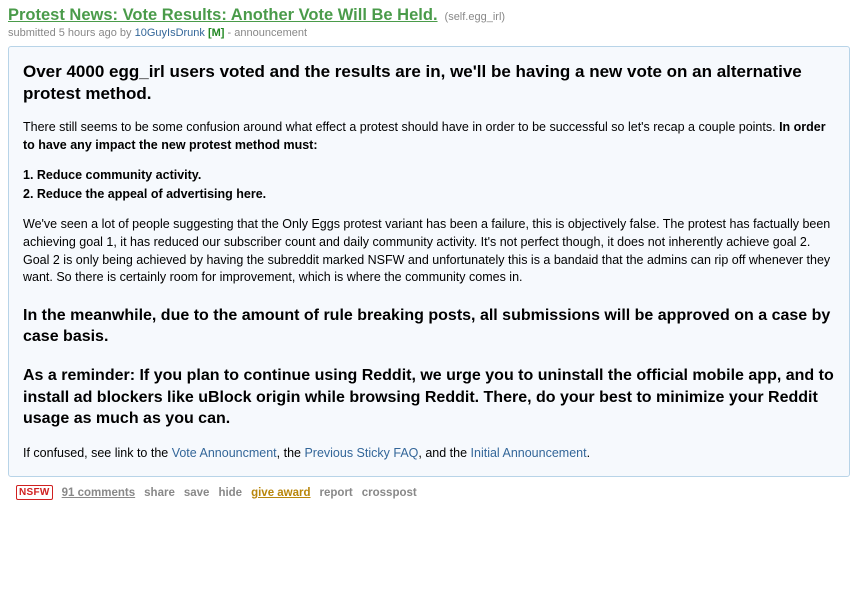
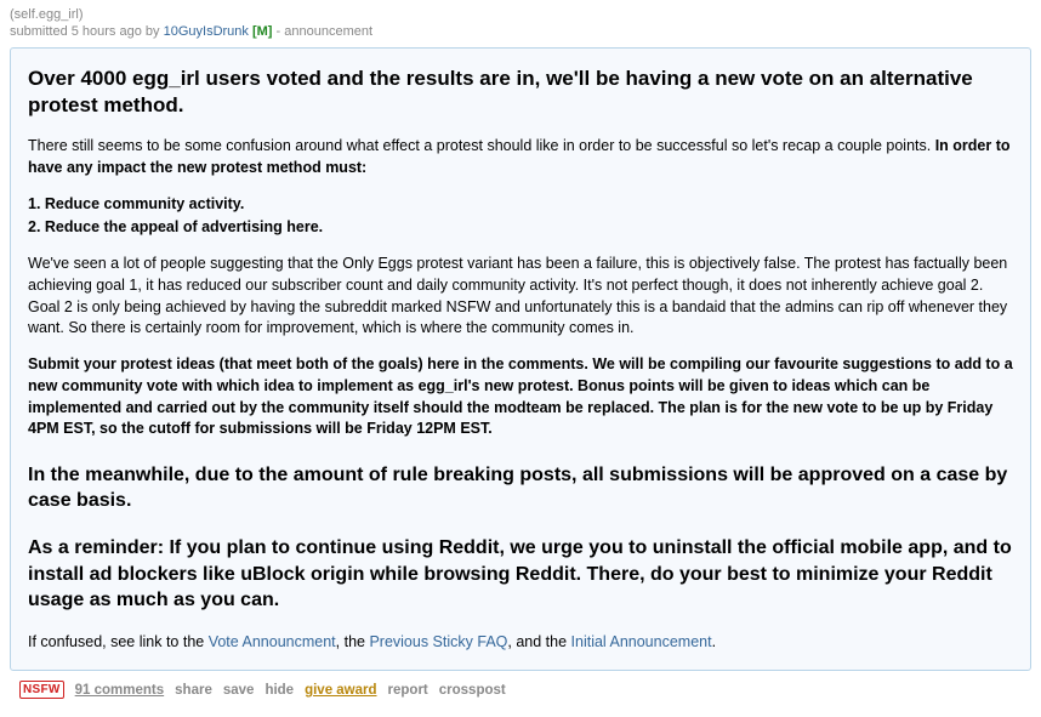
- Protest News: Vote Results: Another Vote Will Be Held.
  (self.egg_irl)
  submitted 5 hours ago by 10GuyIsDrunk [M] - announcement
  Over 4000 egg_irl users voted and the results are in, we'll be having a new vote on an alternative protest method.
- There still seems to be some confusion around what effect a protest should have in order to be successful so let's recap a couple points. In order to have any impact the new protest method must:
+ There still seems to be some confusion around what effect a protest should like in order to be successful so let's recap a couple points. In order to have any impact the new protest method must:
  1. Reduce community activity.
  2. Reduce the appeal of advertising here.
  We've seen a lot of people suggesting that the Only Eggs protest variant has been a failure, this is objectively false. The protest has factually been achieving goal 1, it has reduced our subscriber count and daily community activity. It's not perfect though, it does not inherently achieve goal 2. Goal 2 is only being achieved by having the subreddit marked NSFW and unfortunately this is a bandaid that the admins can rip off whenever they want. So there is certainly room for improvement, which is where the community comes in.
+ Submit your protest ideas (that meet both of the goals) here in the comments. We will be compiling our favourite suggestions to add to a new community vote with which idea to implement as egg_irl's new protest. Bonus points will be given to ideas which can be implemented and carried out by the community itself should the modteam be replaced. The plan is for the new vote to be up by Friday 4PM EST, so the cutoff for submissions will be Friday 12PM EST.
  In the meanwhile, due to the amount of rule breaking posts, all submissions will be approved on a case by case basis.
  As a reminder: If you plan to continue using Reddit, we urge you to uninstall the official mobile app, and to install ad blockers like uBlock origin while browsing Reddit. There, do your best to minimize your Reddit usage as much as you can.
  If confused, see link to the Vote Announcment, the Previous Sticky FAQ, and the Initial Announcement.
  NSFW
  91 comments
  share
  save
  hide
  give award
  report
  crosspost
